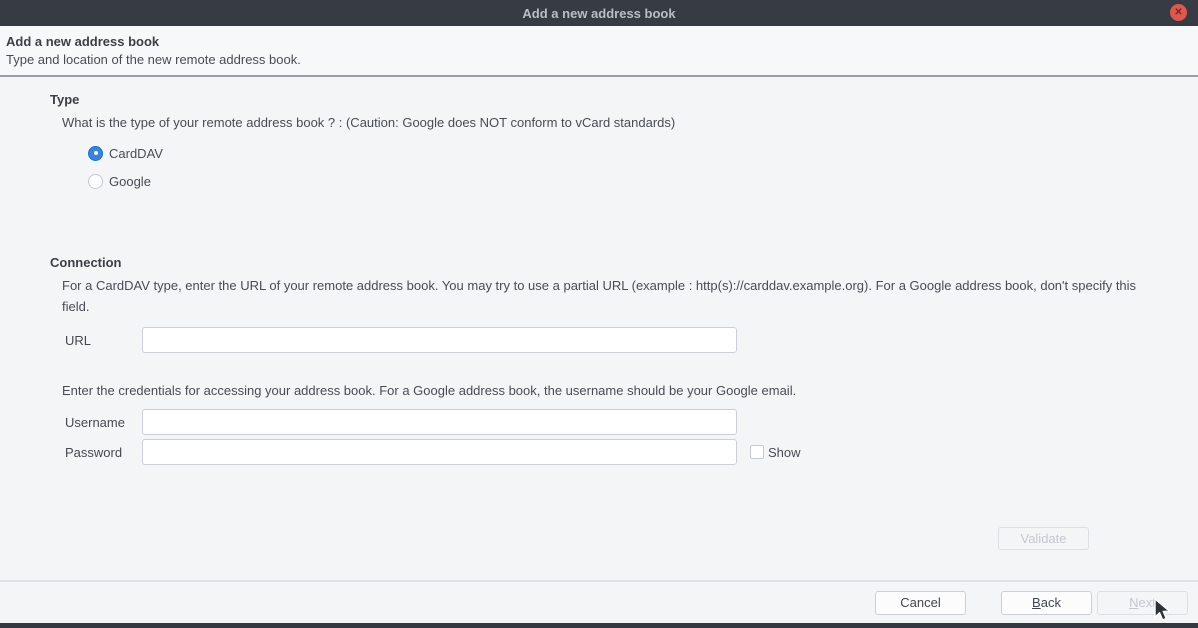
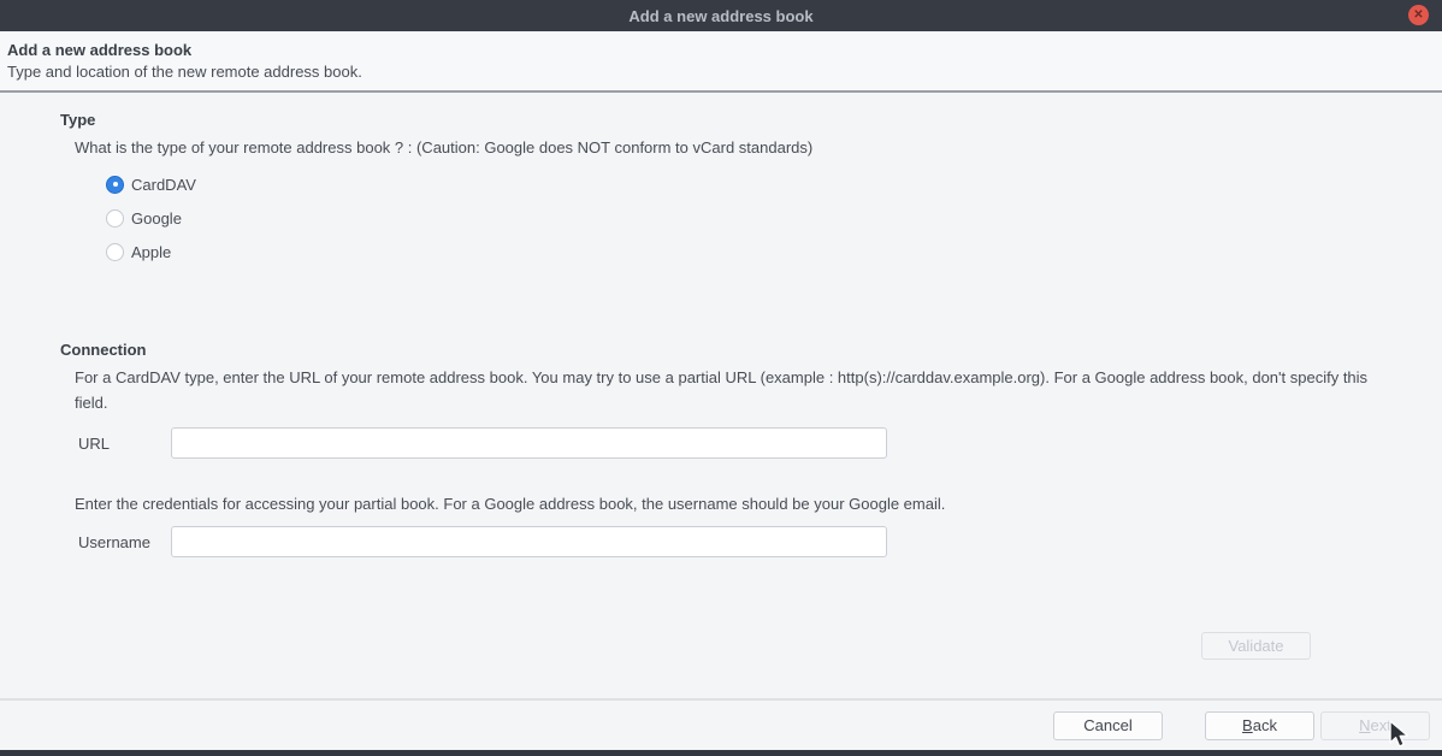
  Add a new address book
  ✕
  Add a new address book
  Type and location of the new remote address book.
  Type
  What is the type of your remote address book ? : (Caution: Google does NOT conform to vCard standards)
  CardDAV
  Google
+ Apple
  Connection
  For a CardDAV type, enter the URL of your remote address book. You may try to use a partial URL (example : http(s)://carddav.example.org). For a Google address book, don't specify this field.
  URL
- Enter the credentials for accessing your address book. For a Google address book, the username should be your Google email.
+ Enter the credentials for accessing your partial book. For a Google address book, the username should be your Google email.
  Username
- Password
- Show
  Validate
  Cancel
  Back
  Next
